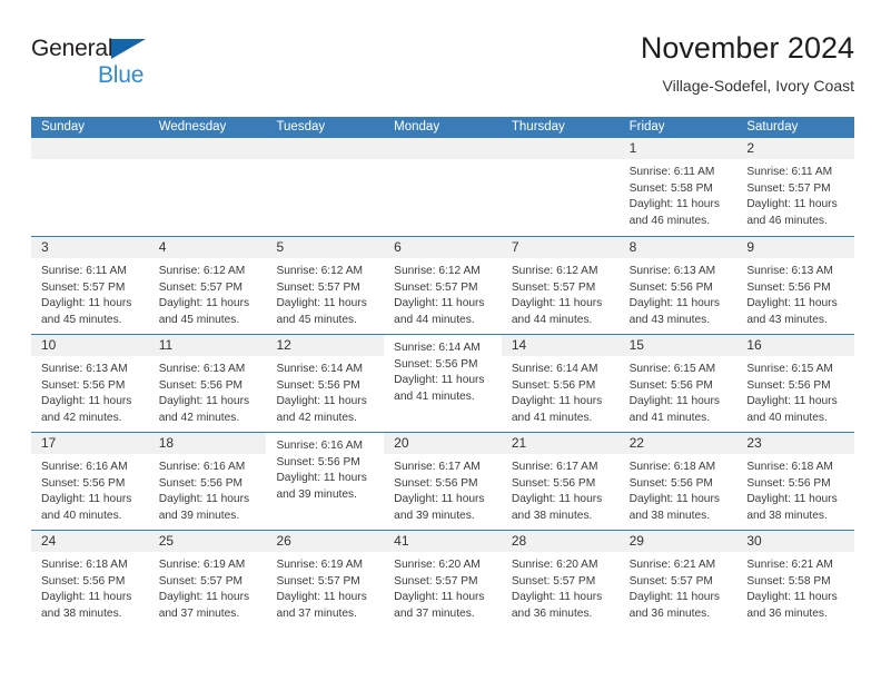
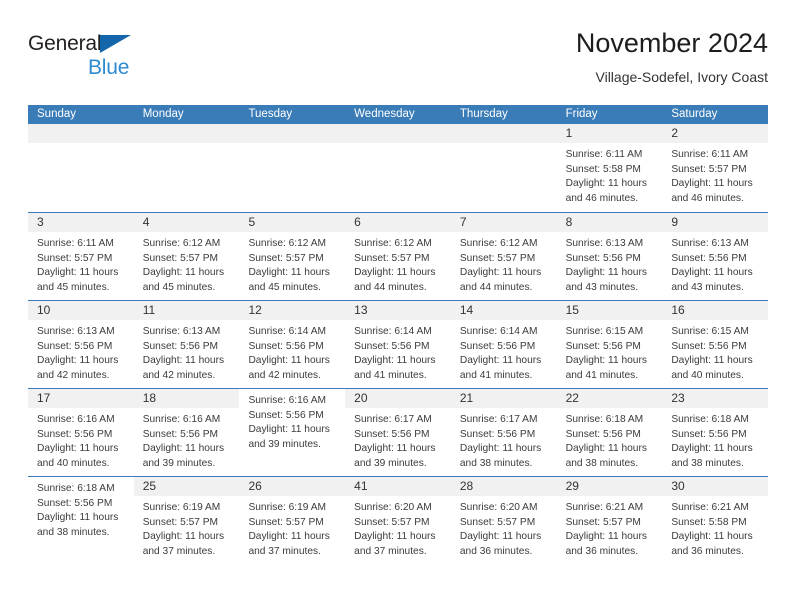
  General
  Blue
  November 2024
  Village-Sodefel, Ivory Coast
  Sunday
- Wednesday
+ Monday
  Tuesday
- Monday
+ Wednesday
  Thursday
  Friday
  Saturday
  1
  Sunrise: 6:11 AM
  Sunset: 5:58 PM
  Daylight: 11 hours and 46 minutes.
  2
  Sunrise: 6:11 AM
  Sunset: 5:57 PM
  Daylight: 11 hours and 46 minutes.
  3
  Sunrise: 6:11 AM
  Sunset: 5:57 PM
  Daylight: 11 hours and 45 minutes.
  4
  Sunrise: 6:12 AM
  Sunset: 5:57 PM
  Daylight: 11 hours and 45 minutes.
  5
  Sunrise: 6:12 AM
  Sunset: 5:57 PM
  Daylight: 11 hours and 45 minutes.
  6
  Sunrise: 6:12 AM
  Sunset: 5:57 PM
  Daylight: 11 hours and 44 minutes.
  7
  Sunrise: 6:12 AM
  Sunset: 5:57 PM
  Daylight: 11 hours and 44 minutes.
  8
  Sunrise: 6:13 AM
  Sunset: 5:56 PM
  Daylight: 11 hours and 43 minutes.
  9
  Sunrise: 6:13 AM
  Sunset: 5:56 PM
  Daylight: 11 hours and 43 minutes.
  10
  Sunrise: 6:13 AM
  Sunset: 5:56 PM
  Daylight: 11 hours and 42 minutes.
  11
  Sunrise: 6:13 AM
  Sunset: 5:56 PM
  Daylight: 11 hours and 42 minutes.
  12
  Sunrise: 6:14 AM
  Sunset: 5:56 PM
  Daylight: 11 hours and 42 minutes.
+ 13
  Sunrise: 6:14 AM
  Sunset: 5:56 PM
  Daylight: 11 hours and 41 minutes.
  14
  Sunrise: 6:14 AM
  Sunset: 5:56 PM
  Daylight: 11 hours and 41 minutes.
  15
  Sunrise: 6:15 AM
  Sunset: 5:56 PM
  Daylight: 11 hours and 41 minutes.
  16
  Sunrise: 6:15 AM
  Sunset: 5:56 PM
  Daylight: 11 hours and 40 minutes.
  17
  Sunrise: 6:16 AM
  Sunset: 5:56 PM
  Daylight: 11 hours and 40 minutes.
  18
  Sunrise: 6:16 AM
  Sunset: 5:56 PM
  Daylight: 11 hours and 39 minutes.
  Sunrise: 6:16 AM
  Sunset: 5:56 PM
  Daylight: 11 hours and 39 minutes.
  20
  Sunrise: 6:17 AM
  Sunset: 5:56 PM
  Daylight: 11 hours and 39 minutes.
  21
  Sunrise: 6:17 AM
  Sunset: 5:56 PM
  Daylight: 11 hours and 38 minutes.
  22
  Sunrise: 6:18 AM
  Sunset: 5:56 PM
  Daylight: 11 hours and 38 minutes.
  23
  Sunrise: 6:18 AM
  Sunset: 5:56 PM
  Daylight: 11 hours and 38 minutes.
- 24
  Sunrise: 6:18 AM
  Sunset: 5:56 PM
  Daylight: 11 hours and 38 minutes.
  25
  Sunrise: 6:19 AM
  Sunset: 5:57 PM
  Daylight: 11 hours and 37 minutes.
  26
  Sunrise: 6:19 AM
  Sunset: 5:57 PM
  Daylight: 11 hours and 37 minutes.
  41
  Sunrise: 6:20 AM
  Sunset: 5:57 PM
  Daylight: 11 hours and 37 minutes.
  28
  Sunrise: 6:20 AM
  Sunset: 5:57 PM
  Daylight: 11 hours and 36 minutes.
  29
  Sunrise: 6:21 AM
  Sunset: 5:57 PM
  Daylight: 11 hours and 36 minutes.
  30
  Sunrise: 6:21 AM
  Sunset: 5:58 PM
  Daylight: 11 hours and 36 minutes.
